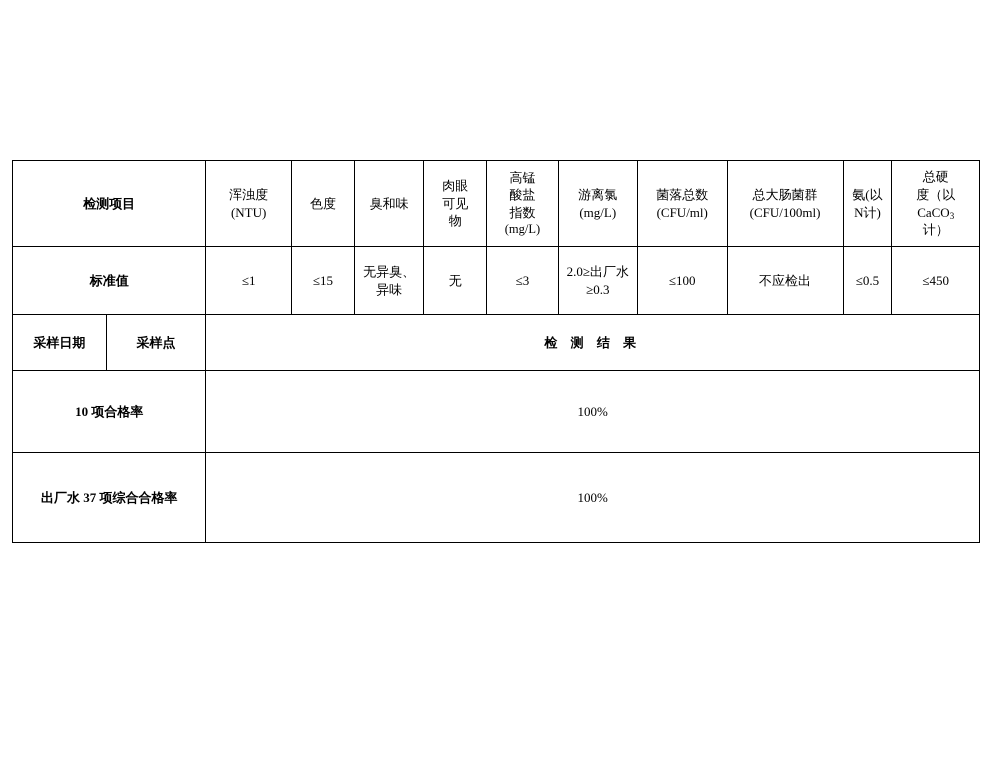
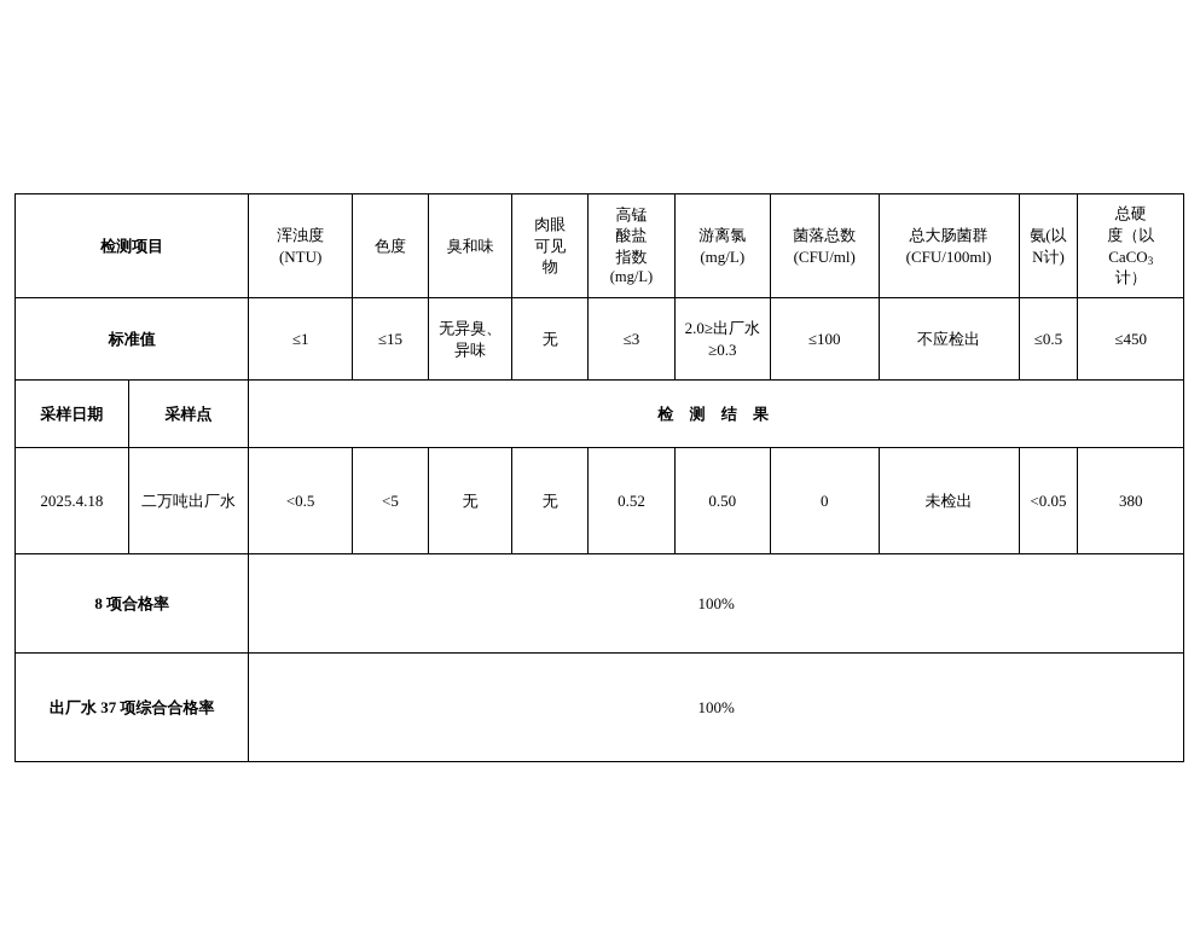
  检测项目	浑浊度 (NTU)	色度	臭和味	肉眼 可见 物	高锰 酸盐 指数 (mg/L)	游离氯 (mg/L)	菌落总数 (CFU/ml)	总大肠菌群 (CFU/100ml)	氨(以 N计)	总硬 度（以 CaCO3 计）
  标准值	≤1	≤15	无异臭、异味	无	≤3	2.0≥出厂水≥0.3	≤100	不应检出	≤0.5	≤450
  采样日期	采样点	检 测 结 果
+ 2025.4.18	二万吨出厂水	<0.5	<5	无	无	0.52	0.50	0	未检出	<0.05	380
- 10 项合格率	100%
+ 8 项合格率	100%
  出厂水 37 项综合合格率	100%
